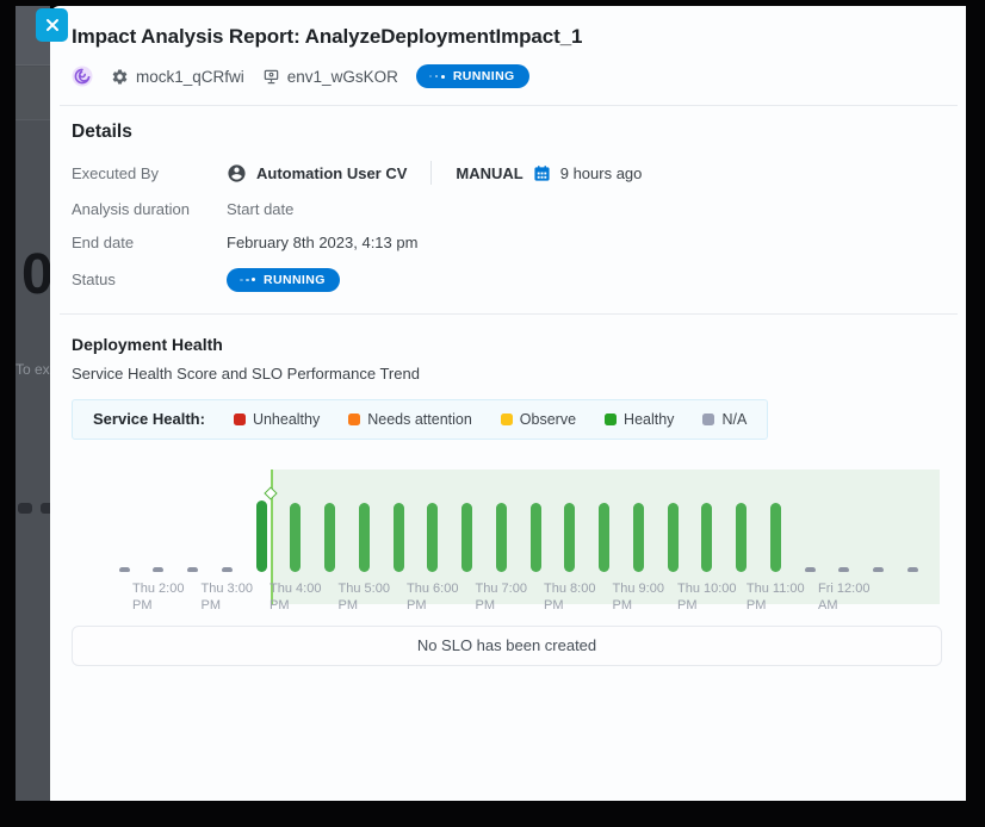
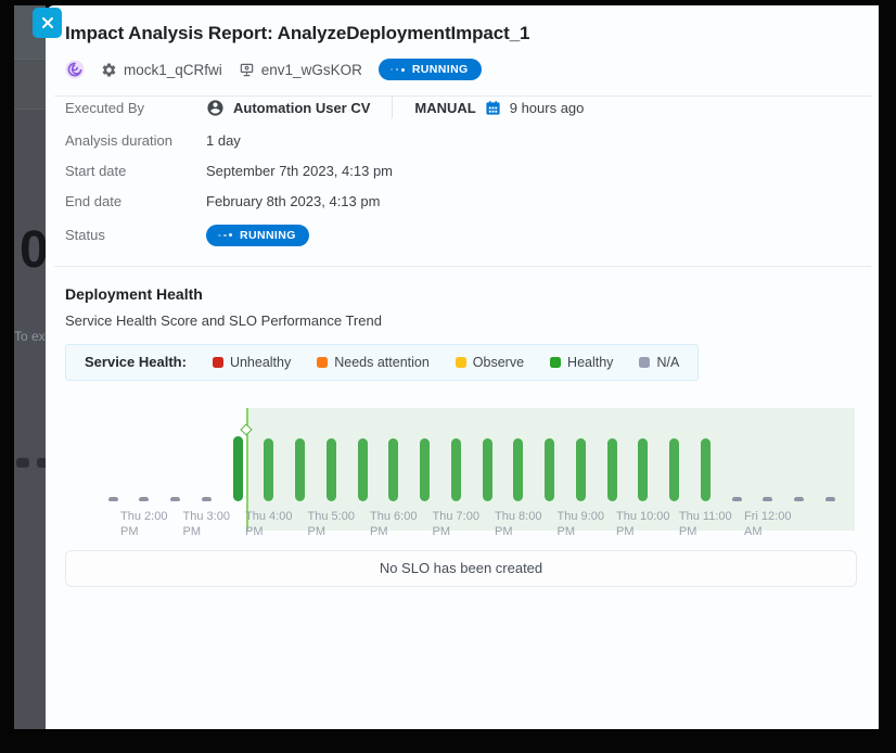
  0
  To ex
  Impact Analysis Report: AnalyzeDeploymentImpact_1
  mock1_qCRfwi
  env1_wGsKOR
  RUNNING
- Details
  Executed By
  Automation User CV
  MANUAL
  9 hours ago
  Analysis duration
+ 1 day
  Start date
+ September 7th 2023, 4:13 pm
  End date
  February 8th 2023, 4:13 pm
  Status
  RUNNING
  Deployment Health
  Service Health Score and SLO Performance Trend
  Service Health:
  Unhealthy
  Needs attention
  Observe
  Healthy
  N/A
  Thu 2:00
  PM
  Thu 3:00
  PM
  Thu 4:00
  PM
  Thu 5:00
  PM
  Thu 6:00
  PM
  Thu 7:00
  PM
  Thu 8:00
  PM
  Thu 9:00
  PM
  Thu 10:00
  PM
  Thu 11:00
  PM
  Fri 12:00
  AM
  No SLO has been created
